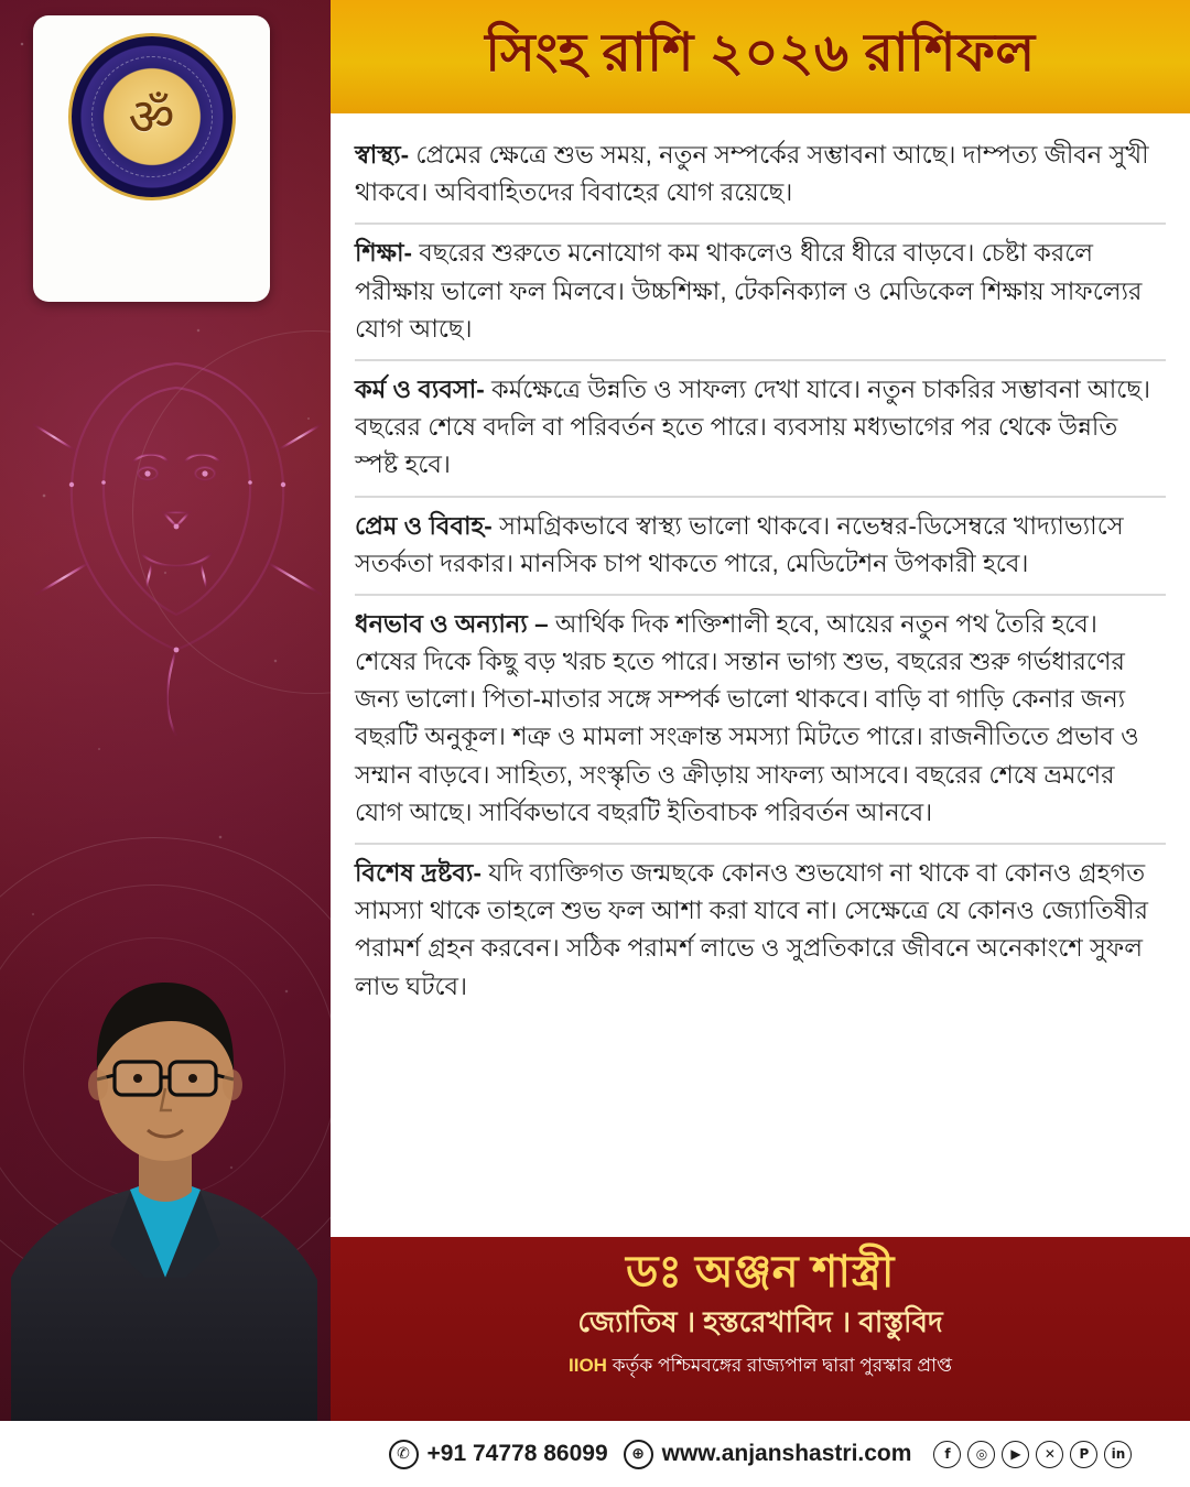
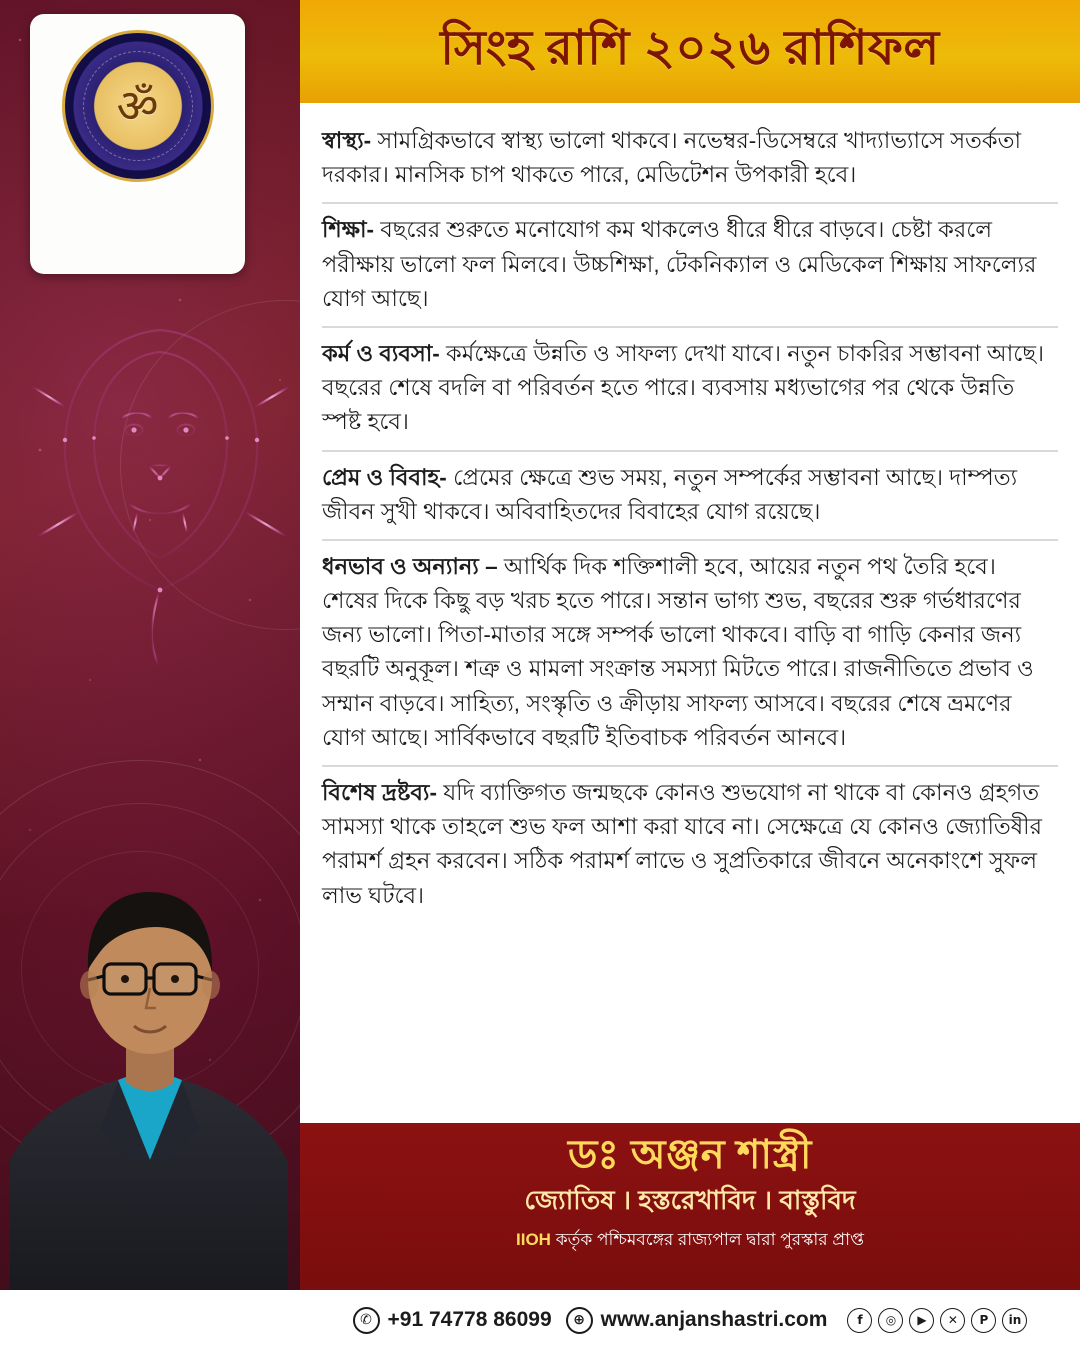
  ॐ
  সিংহ রাশি ২০২৬ রাশিফল
- স্বাস্থ্য- প্রেমের ক্ষেত্রে শুভ সময়, নতুন সম্পর্কের সম্ভাবনা আছে। দাম্পত্য জীবন সুখী থাকবে। অবিবাহিতদের বিবাহের যোগ রয়েছে।
+ স্বাস্থ্য- সামগ্রিকভাবে স্বাস্থ্য ভালো থাকবে। নভেম্বর-ডিসেম্বরে খাদ্যাভ্যাসে সতর্কতা দরকার। মানসিক চাপ থাকতে পারে, মেডিটেশন উপকারী হবে।
  শিক্ষা- বছরের শুরুতে মনোযোগ কম থাকলেও ধীরে ধীরে বাড়বে। চেষ্টা করলে পরীক্ষায় ভালো ফল মিলবে। উচ্চশিক্ষা, টেকনিক্যাল ও মেডিকেল শিক্ষায় সাফল্যের যোগ আছে।
  কর্ম ও ব্যবসা- কর্মক্ষেত্রে উন্নতি ও সাফল্য দেখা যাবে। নতুন চাকরির সম্ভাবনা আছে। বছরের শেষে বদলি বা পরিবর্তন হতে পারে। ব্যবসায় মধ্যভাগের পর থেকে উন্নতি স্পষ্ট হবে।
- প্রেম ও বিবাহ- সামগ্রিকভাবে স্বাস্থ্য ভালো থাকবে। নভেম্বর-ডিসেম্বরে খাদ্যাভ্যাসে সতর্কতা দরকার। মানসিক চাপ থাকতে পারে, মেডিটেশন উপকারী হবে।
+ প্রেম ও বিবাহ- প্রেমের ক্ষেত্রে শুভ সময়, নতুন সম্পর্কের সম্ভাবনা আছে। দাম্পত্য জীবন সুখী থাকবে। অবিবাহিতদের বিবাহের যোগ রয়েছে।
  ধনভাব ও অন্যান্য – আর্থিক দিক শক্তিশালী হবে, আয়ের নতুন পথ তৈরি হবে। শেষের দিকে কিছু বড় খরচ হতে পারে। সন্তান ভাগ্য শুভ, বছরের শুরু গর্ভধারণের জন্য ভালো। পিতা-মাতার সঙ্গে সম্পর্ক ভালো থাকবে। বাড়ি বা গাড়ি কেনার জন্য বছরটি অনুকূল। শত্রু ও মামলা সংক্রান্ত সমস্যা মিটতে পারে। রাজনীতিতে প্রভাব ও সম্মান বাড়বে। সাহিত্য, সংস্কৃতি ও ক্রীড়ায় সাফল্য আসবে। বছরের শেষে ভ্রমণের যোগ আছে। সার্বিকভাবে বছরটি ইতিবাচক পরিবর্তন আনবে।
  বিশেষ দ্রষ্টব্য- যদি ব্যাক্তিগত জন্মছকে কোনও শুভযোগ না থাকে বা কোনও গ্রহগত সামস্যা থাকে তাহলে শুভ ফল আশা করা যাবে না। সেক্ষেত্রে যে কোনও জ্যোতিষীর পরামর্শ গ্রহন করবেন। সঠিক পরামর্শ লাভে ও সুপ্রতিকারে জীবনে অনেকাংশে সুফল লাভ ঘটবে।
  ডঃ অঞ্জন শাস্ত্রী
  জ্যোতিষ । হস্তরেখাবিদ । বাস্তুবিদ
  IIOH কর্তৃক পশ্চিমবঙ্গের রাজ্যপাল দ্বারা পুরস্কার প্রাপ্ত
  ✆
  +91 74778 86099
  ⊕
  www.anjanshastri.com
  f
  ◎
  ▶
  ✕
  P
  in
